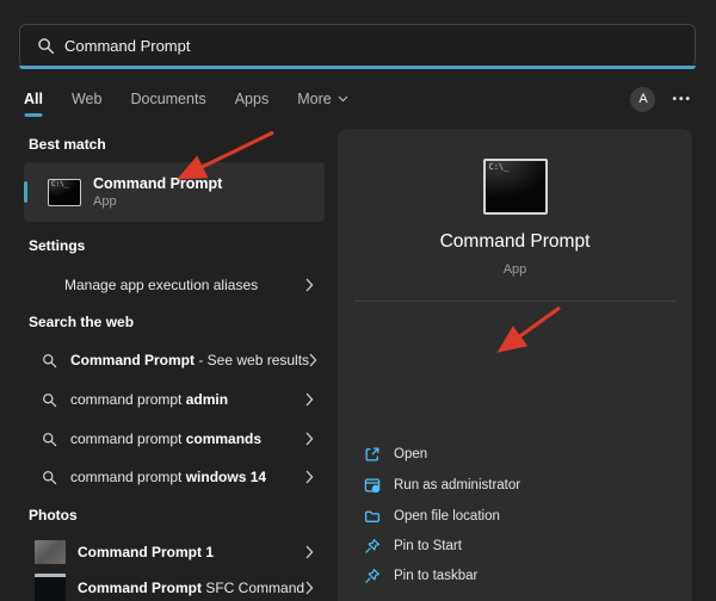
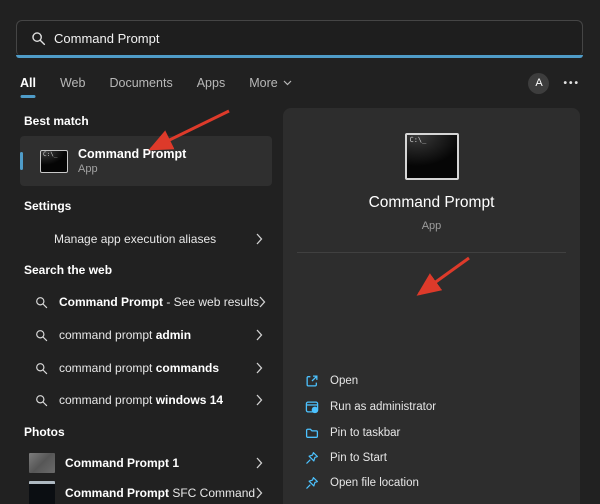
  Command Prompt
  All
  Web
  Documents
  Apps
  More
  A
  •••
  Best match
  Command Prompt
  App
  Settings
  Manage app execution aliases
  Search the web
  Command Prompt - See web results
  command prompt admin
  command prompt commands
  command prompt windows 14
  Photos
  Command Prompt 1
  Command Prompt SFC Command
  C:\_
  Command Prompt
  App
  Open
  Run as administrator
- Open file location
+ Pin to taskbar
  Pin to Start
- Pin to taskbar
+ Open file location
